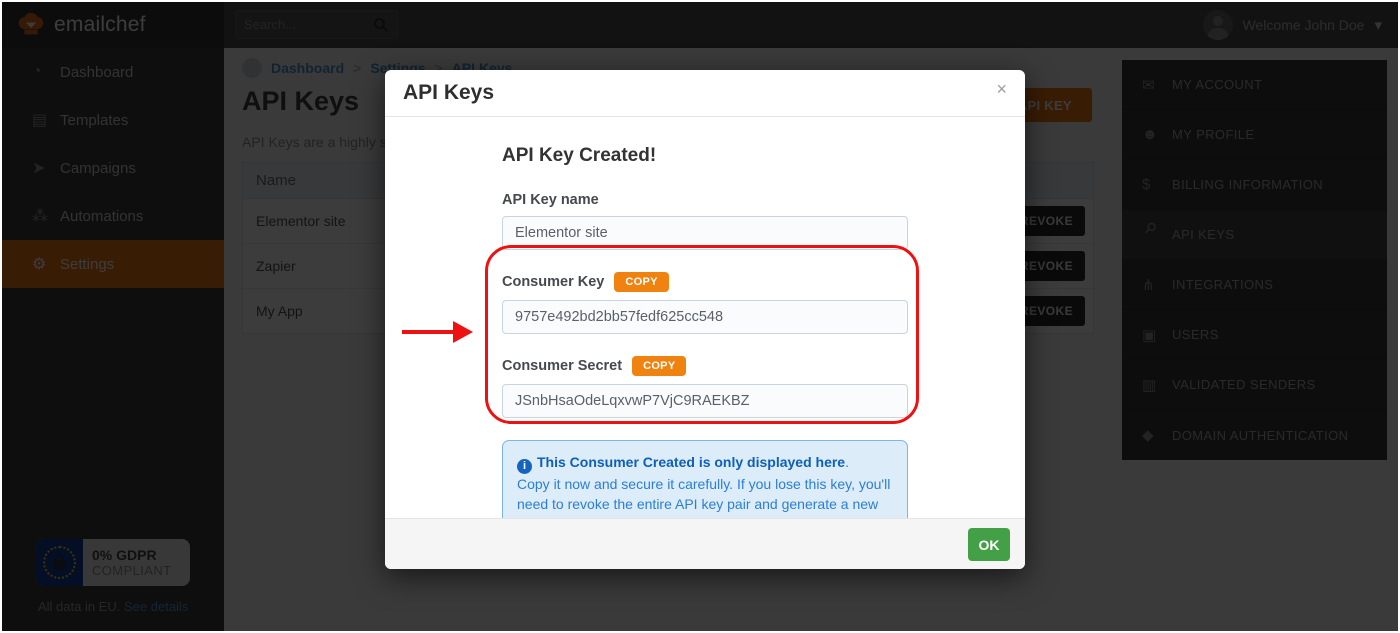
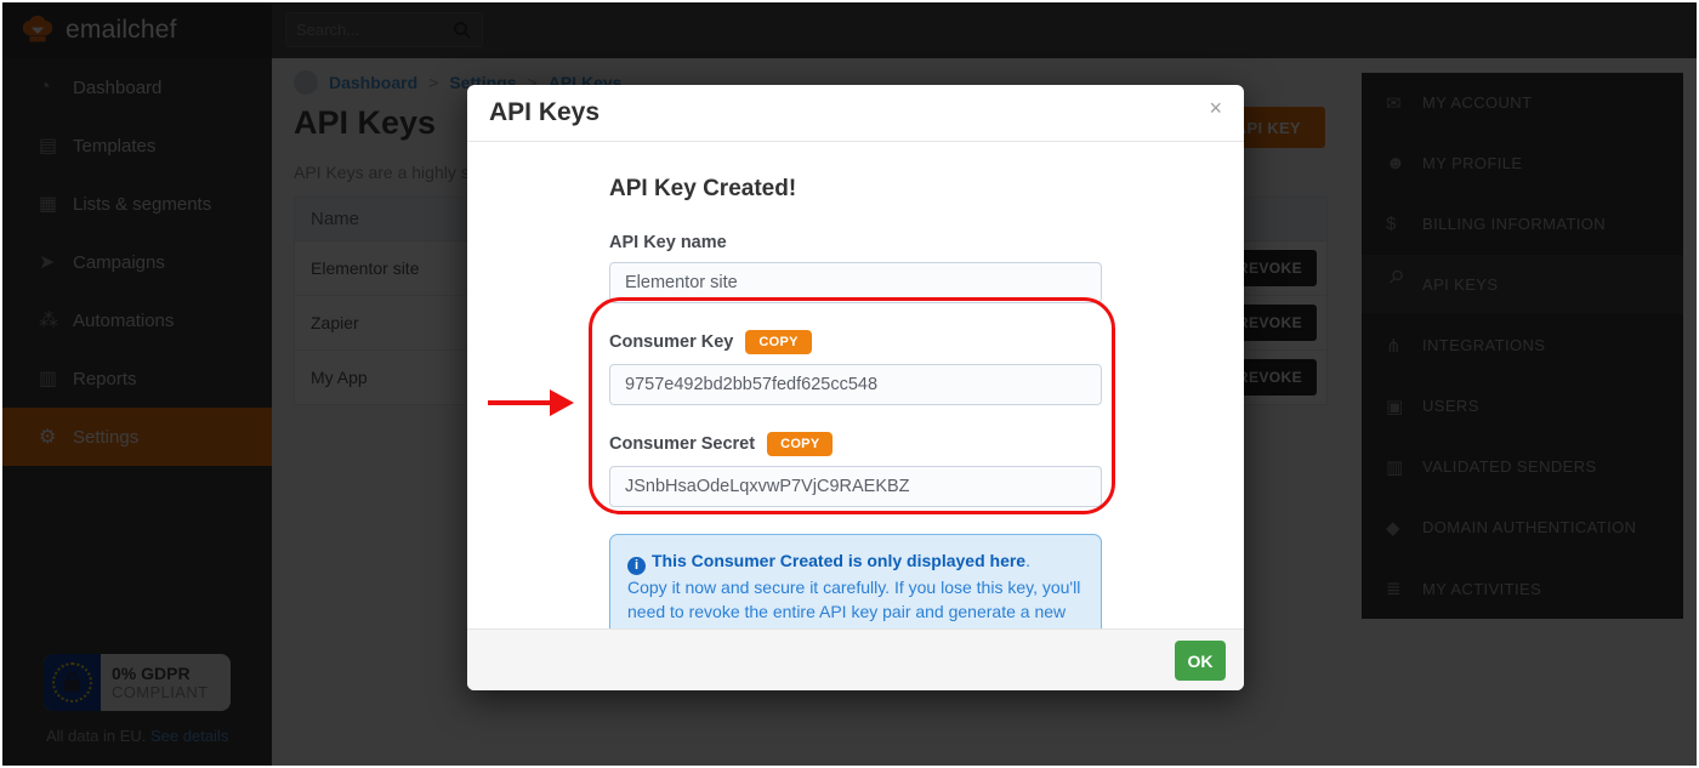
  emailchef
- Welcome John Doe
- ▾
  Dashboard
  Templates
+ Lists & segments
  Campaigns
  Automations
+ Reports
  ⚙
  Settings
  0% GDPR
  All data in EU. See details
  Dashboard
  Settings
  >
  API Keys
  API Keys
  API Keys are a highly s
  Name
  Elementor site
  EVOKE
  Zapier
  EVOKE
  My App
  EVOKE
  MY ACCOUNT
  MY PROFILE
  BILLING INFORMATION
  API KEYS
  INTEGRATIONS
  USERS
  VALIDATED SENDERS
  DOMAIN AUTHENTICATION
+ MY ACTIVITIES
  API Keys
  ×
  API Key Created!
  API Key name
  Elementor site
  Consumer Key
  COPY
  9757e492bd2bb57fedf625cc548
  Consumer Secret
  COPY
  JSnbHsaOdeLqxvwP7VjC9RAEKBZ
  i This Consumer Created is only displayed here.
  Copy it now and secure it carefully. If you lose this key, you'll need to revoke the entire API key pair and generate a new
  OK
